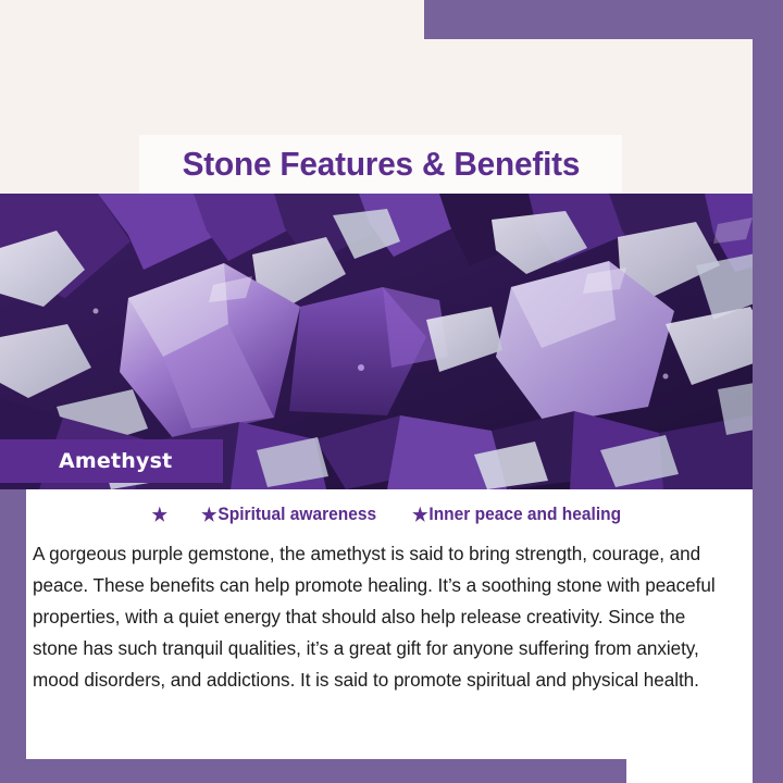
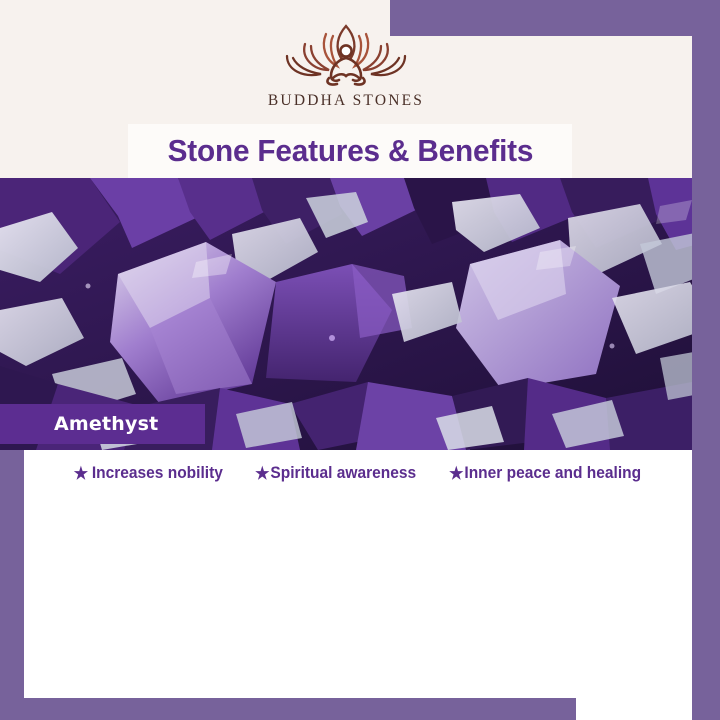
+ BUDDHA STONES
  Stone Features & Benefits
  Amethyst
  ★
+ Increases nobility
  ★
  Spiritual awareness
  ★
  Inner peace and healing
- A gorgeous purple gemstone, the amethyst is said to bring strength, courage, and peace. These benefits can help promote healing. It’s a soothing stone with peaceful properties, with a quiet energy that should also help release creativity. Since the stone has such tranquil qualities, it’s a great gift for anyone suffering from anxiety, mood disorders, and addictions. It is said to promote spiritual and physical health.
